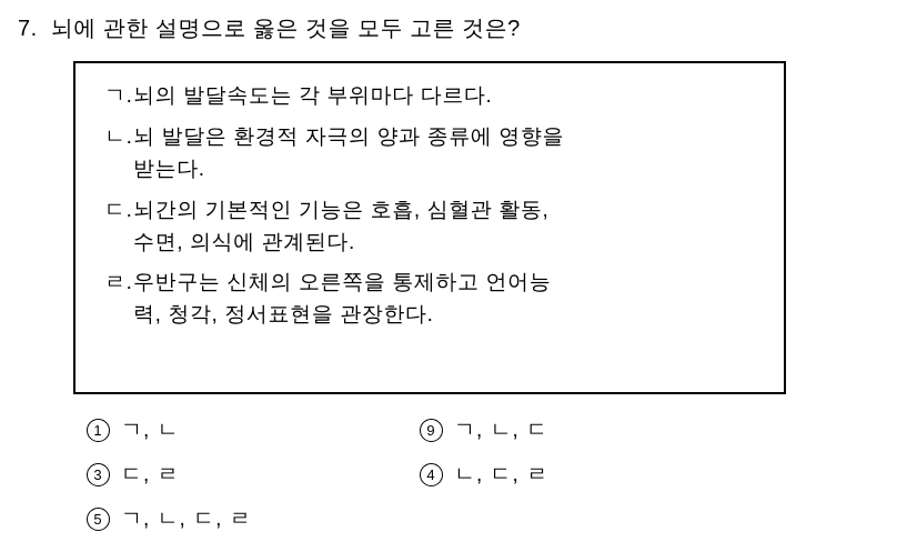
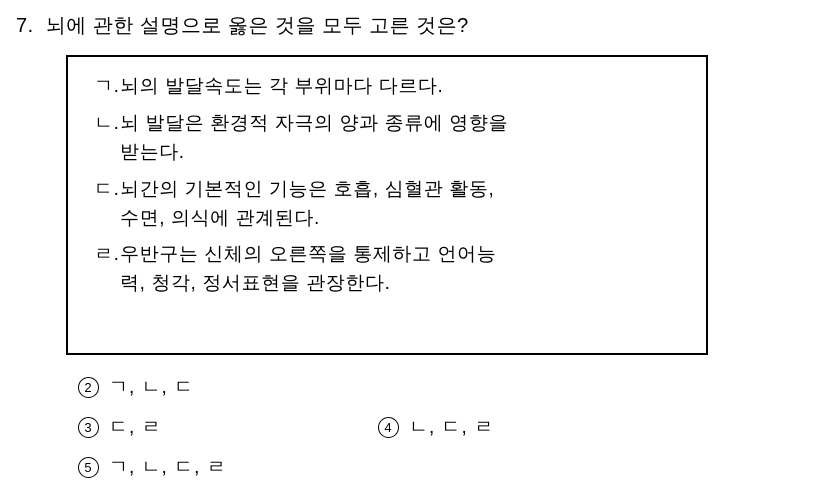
  7. 뇌에 관한 설명으로 옳은 것을 모두 고른 것은?
  ㄱ.
  뇌의 발달속도는 각 부위마다 다르다.
  ㄴ.
  뇌 발달은 환경적 자극의 양과 종류에 영향을
  받는다.
  ㄷ.
  뇌간의 기본적인 기능은 호흡, 심혈관 활동,
  수면, 의식에 관계된다.
  ㄹ.
  우반구는 신체의 오른쪽을 통제하고 언어능
  력, 청각, 정서표현을 관장한다.
- 1
- ㄱ, ㄴ
- 9
+ 2
  ㄱ, ㄴ, ㄷ
  3
  ㄷ, ㄹ
  4
  ㄴ, ㄷ, ㄹ
  5
  ㄱ, ㄴ, ㄷ, ㄹ
